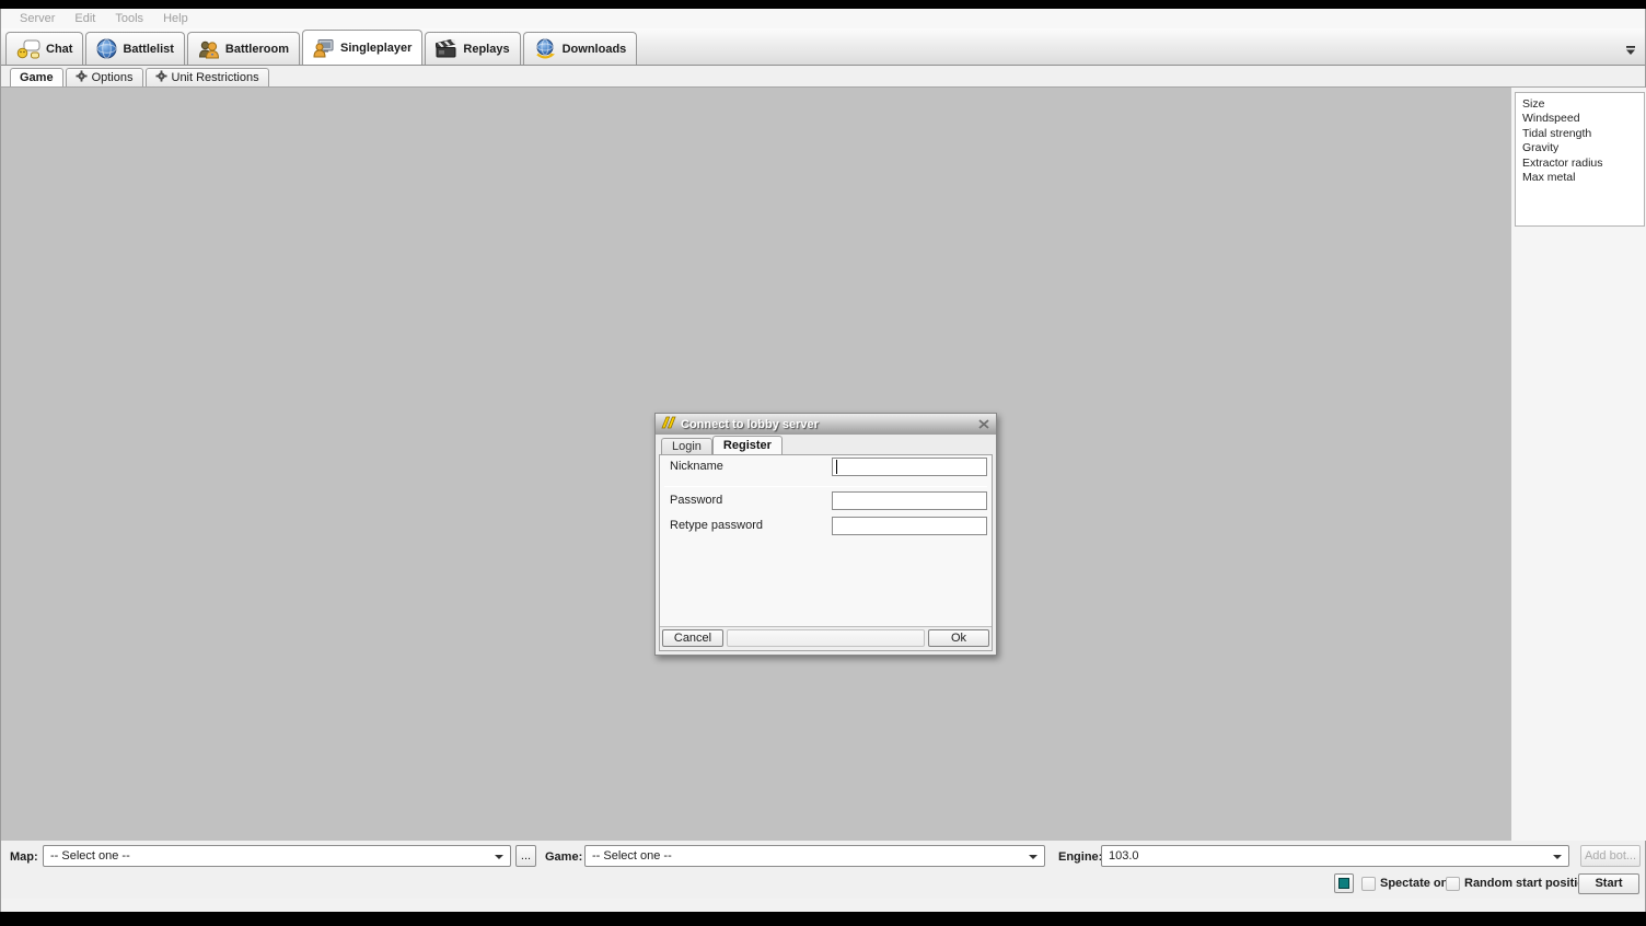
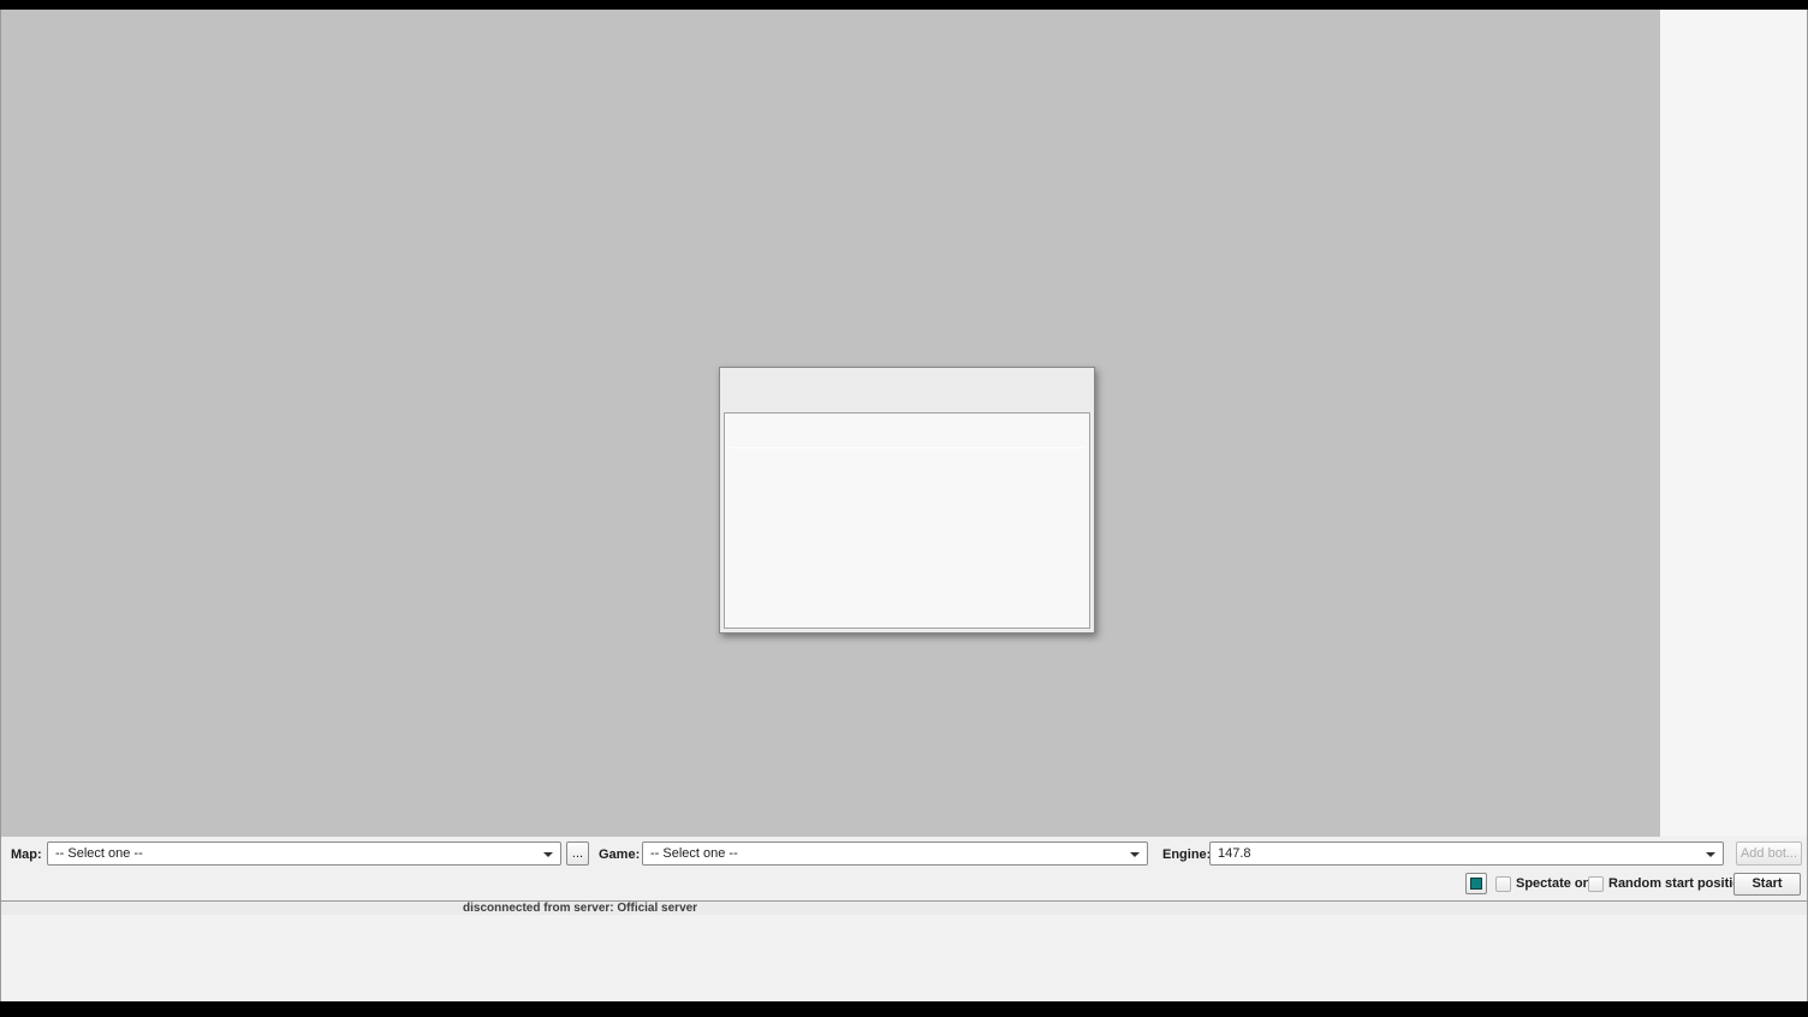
- Server
- Edit
- Tools
- Help
- Chat
- Battlelist
- Battleroom
- Singleplayer
- Replays
- Downloads
- Game
- Options
- Unit Restrictions
- Size
- Windspeed
- Tidal strength
- Gravity
- Extractor radius
- Max metal
- Connect to lobby server
- Login
- Register
- Nickname
- Password
- Retype password
- Cancel
- Ok
  Map:
  -- Select one --
  ...
  Game:
  -- Select one --
  Engine
- 103.0
+ 147.8
  Add bot...
  Spectate on
  Random start positi
  Start
+ disconnected from server: Official server
